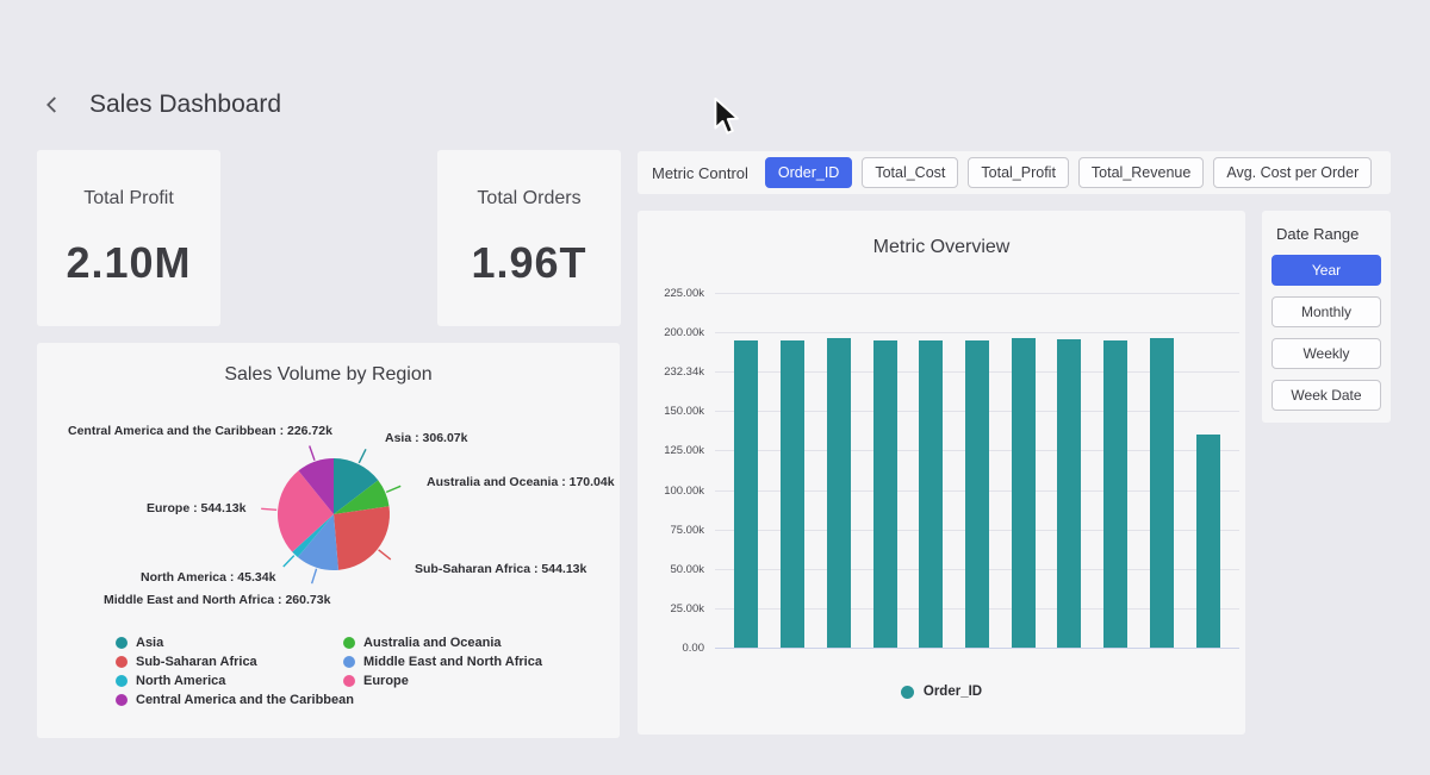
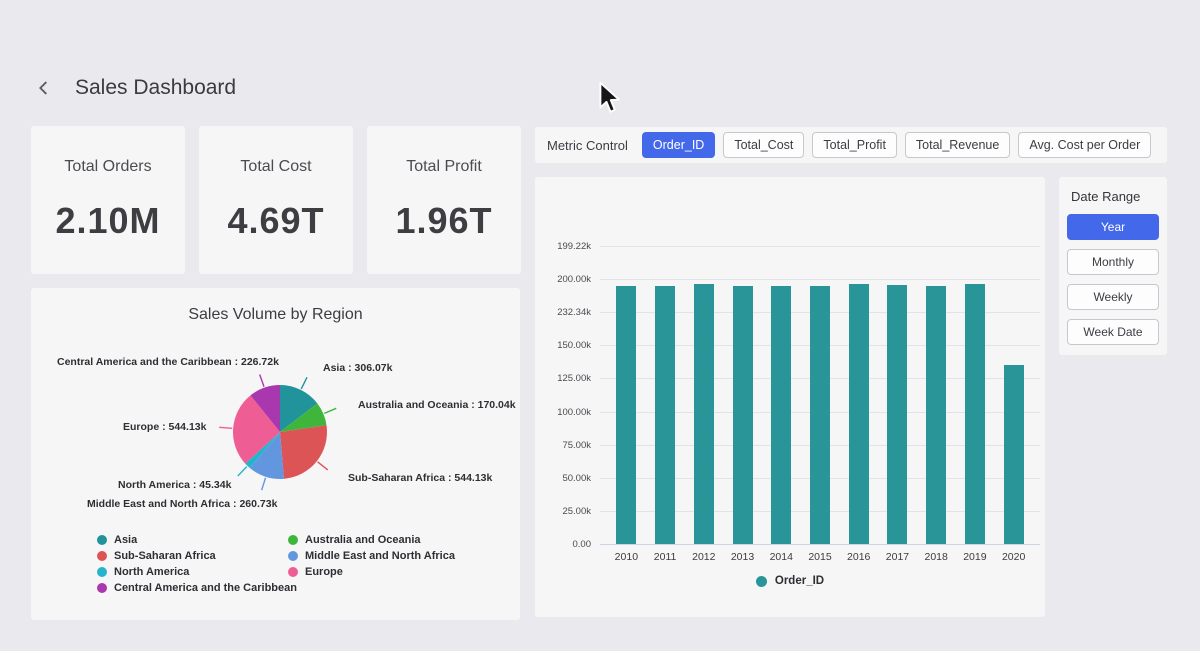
  Sales Dashboard
- Total Profit
+ Total Orders
  2.10M
+ Total Cost
+ 4.69T
- Total Orders
+ Total Profit
  1.96T
  Metric Control
  Order_ID
  Total_Cost
  Total_Profit
  Total_Revenue
  Avg. Cost per Order
- Metric Overview
  0.00
  25.00k
  50.00k
  75.00k
  100.00k
  125.00k
  150.00k
  232.34k
  200.00k
- 225.00k
+ 199.22k
+ 2010
+ 2011
+ 2012
+ 2013
+ 2014
+ 2015
+ 2016
+ 2017
+ 2018
+ 2019
+ 2020
  Order_ID
  Date Range
  Year
  Monthly
  Weekly
  Week Date
  Sales Volume by Region
  Central America and the Caribbean : 226.72k
  Asia : 306.07k
  Australia and Oceania : 170.04k
  Europe : 544.13k
  Sub-Saharan Africa : 544.13k
  North America : 45.34k
  Middle East and North Africa : 260.73k
  Asia
  Sub-Saharan Africa
  North America
  Central America and the Caribbean
  Australia and Oceania
  Middle East and North Africa
  Europe
